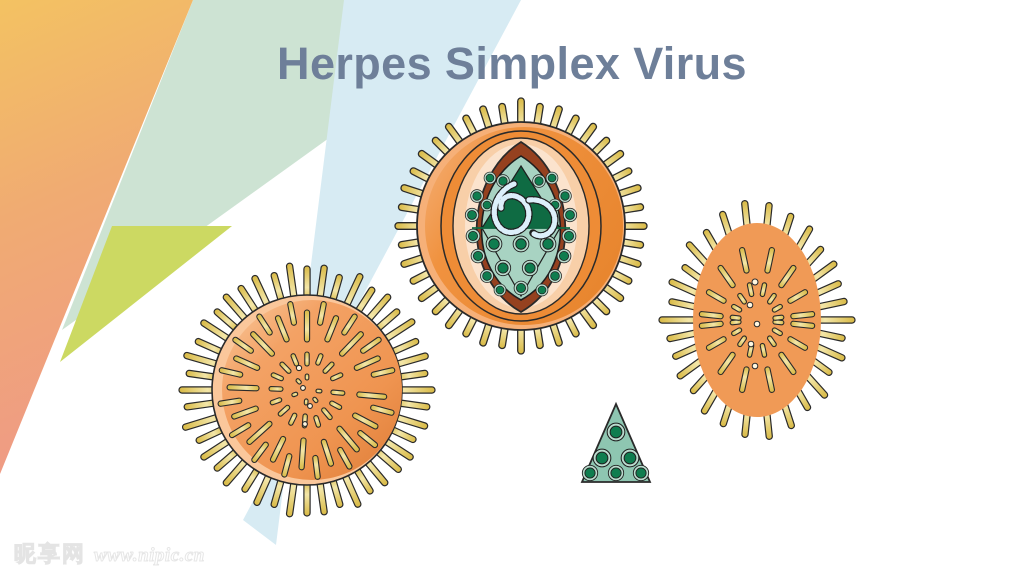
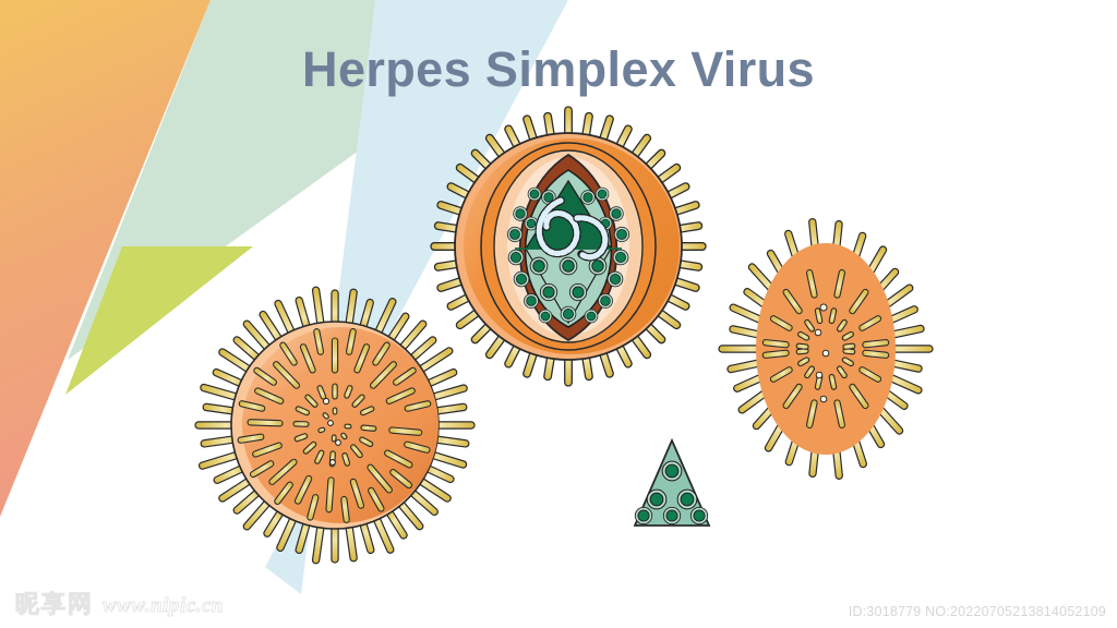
  Herpes Simplex Virus
  昵享网
  www.nipic.cn
+ ID:3018779 NO:20220705213814052109
